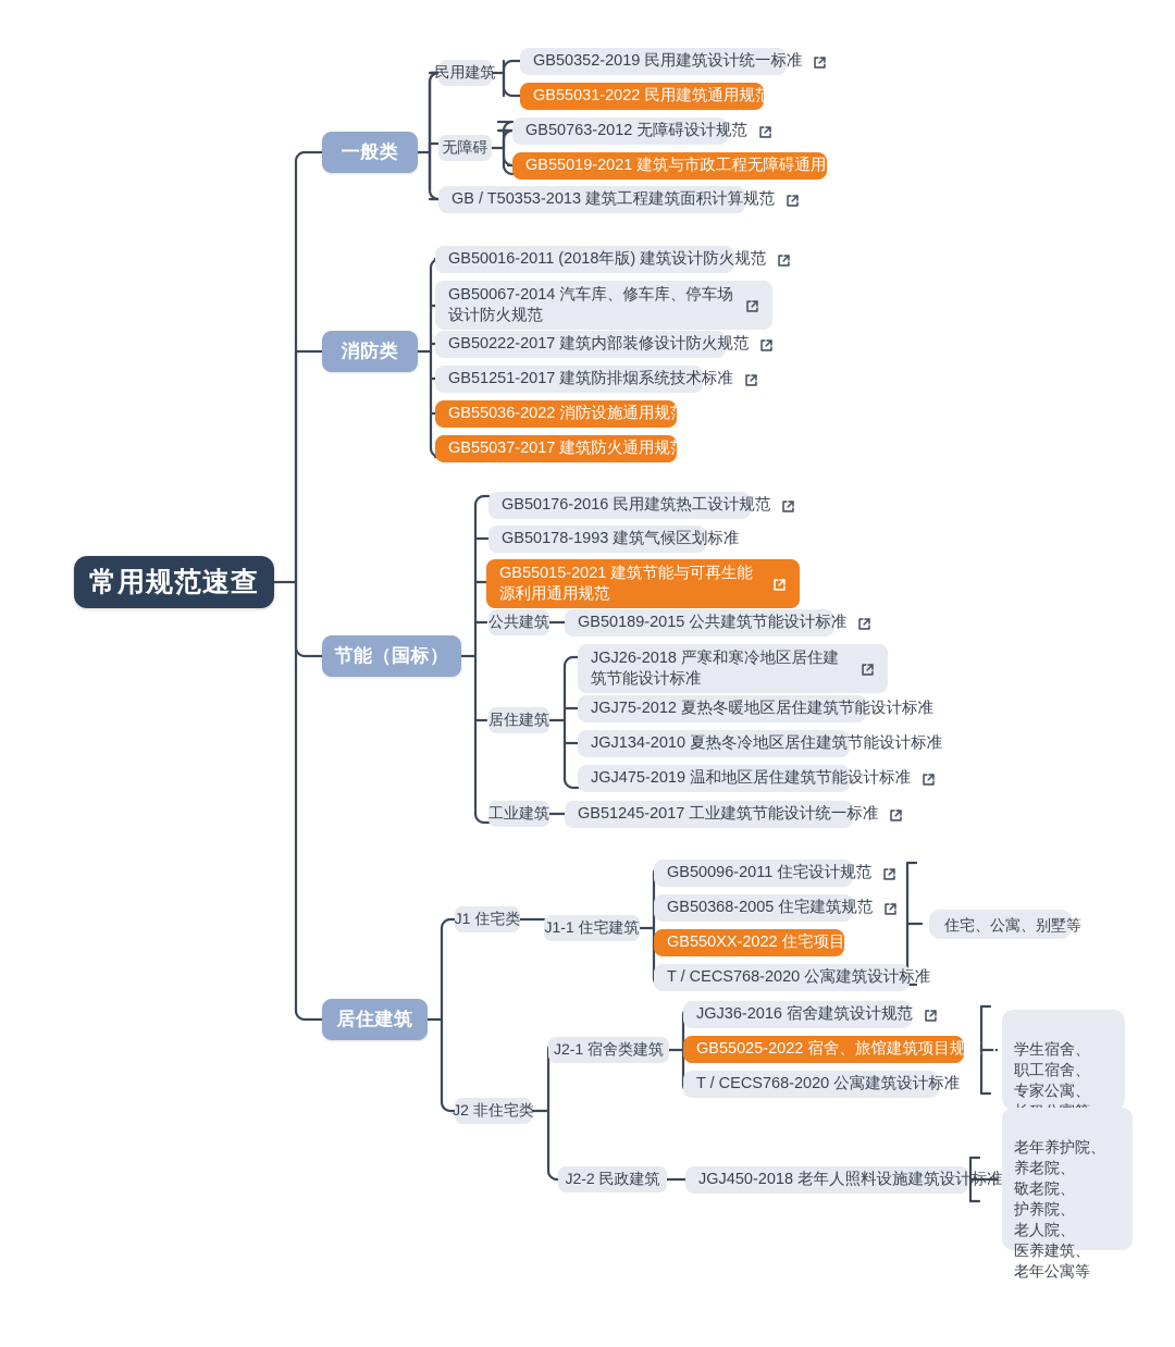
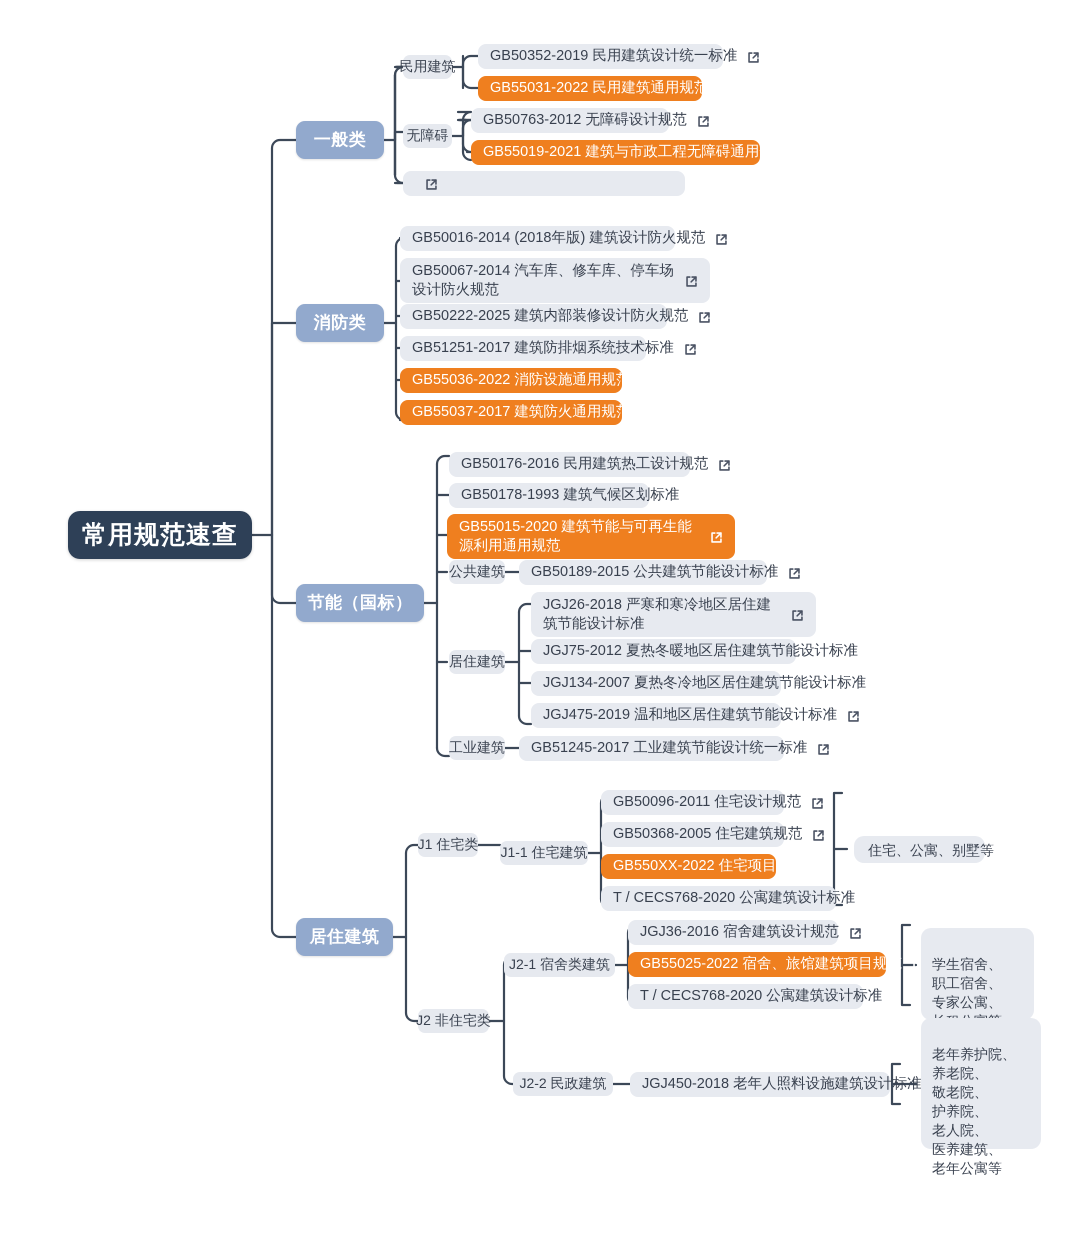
  常用规范速查
  一般类
  消防类
  节能（国标）
  居住建筑
  民用建筑
  无障碍
  GB50352-2019 民用建筑设计统一标准
  GB55031-2022 民用建筑通用规范
  GB50763-2012 无障碍设计规范
  GB55019-2021 建筑与市政工程无障碍通用规范
- GB / T50353-2013 建筑工程建筑面积计算规范
- GB50016-2011 (2018年版) 建筑设计防火规范
+ GB50016-2014 (2018年版) 建筑设计防火规范
  GB50067-2014 汽车库、修车库、停车场设计防火规范
- GB50222-2017 建筑内部装修设计防火规范
+ GB50222-2025 建筑内部装修设计防火规范
  GB51251-2017 建筑防排烟系统技术标准
  GB55036-2022 消防设施通用规范
  GB55037-2017 建筑防火通用规范
  GB50176-2016 民用建筑热工设计规范
  GB50178-1993 建筑气候区划标准
- GB55015-2021 建筑节能与可再生能源利用通用规范
+ GB55015-2020 建筑节能与可再生能源利用通用规范
  公共建筑
  GB50189-2015 公共建筑节能设计标准
  居住建筑
  JGJ26-2018 严寒和寒冷地区居住建筑节能设计标准
  JGJ75-2012 夏热冬暖地区居住建筑节能设计标准
- JGJ134-2010 夏热冬冷地区居住建筑节能设计标准
+ JGJ134-2007 夏热冬冷地区居住建筑节能设计标准
  JGJ475-2019 温和地区居住建筑节能设计标准
  工业建筑
  GB51245-2017 工业建筑节能设计统一标准
  J1 住宅类
  J1-1 住宅建筑
  GB50096-2011 住宅设计规范
  GB50368-2005 住宅建筑规范
  GB550XX-2022 住宅项目规范
  T / CECS768-2020 公寓建筑设计标准
  J2 非住宅类
  J2-1 宿舍类建筑
  JGJ36-2016 宿舍建筑设计规范
  GB55025-2022 宿舍、旅馆建筑项目规范
  T / CECS768-2020 公寓建筑设计标准
  J2-2 民政建筑
  JGJ450-2018 老年人照料设施建筑设计标准
  住宅、公寓、别墅等
  学生宿舍、
  职工宿舍、
  专家公寓、
  老年养护院、
  养老院、
  敬老院、
  护养院、
  老人院、
  医养建筑、
  老年公寓等
